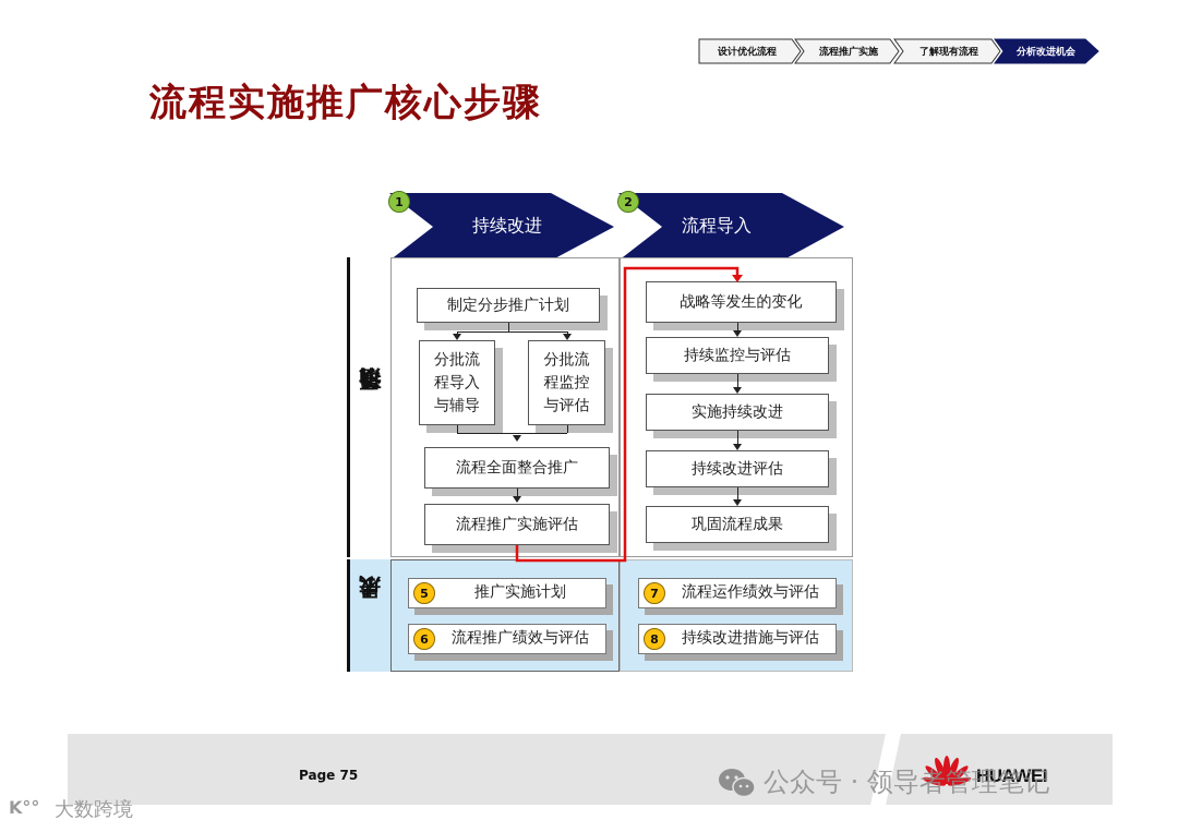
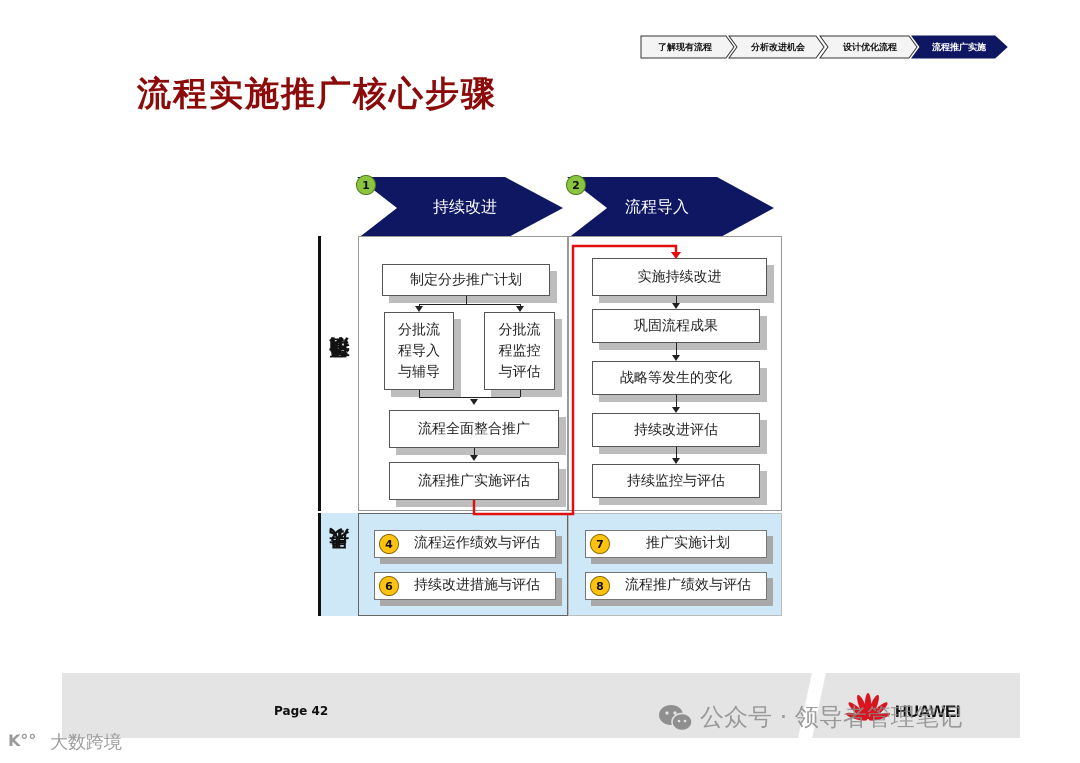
- 设计优化流程
+ 了解现有流程
- 流程推广实施
+ 分析改进机会
- 了解现有流程
+ 设计优化流程
- 分析改进机会
+ 流程推广实施
  流程实施推广核心步骤
  持续改进
  1
  流程导入
  2
  制定分步推广计划
  分批流
  程导入
  与辅导
  分批流
  程监控
  与评估
  流程全面整合推广
  流程推广实施评估
- 战略等发生的变化
+ 实施持续改进
- 持续监控与评估
+ 巩固流程成果
- 实施持续改进
+ 战略等发生的变化
  持续改进评估
- 巩固流程成果
+ 持续监控与评估
- 5
+ 4
- 推广实施计划
+ 流程运作绩效与评估
  6
- 流程推广绩效与评估
+ 持续改进措施与评估
  7
- 流程运作绩效与评估
+ 推广实施计划
  8
- 持续改进措施与评估
+ 流程推广绩效与评估
- Page 75
+ Page 42
  HUAWEI
  公众号 · 领导者管理笔记
  K°°
  大数跨境
